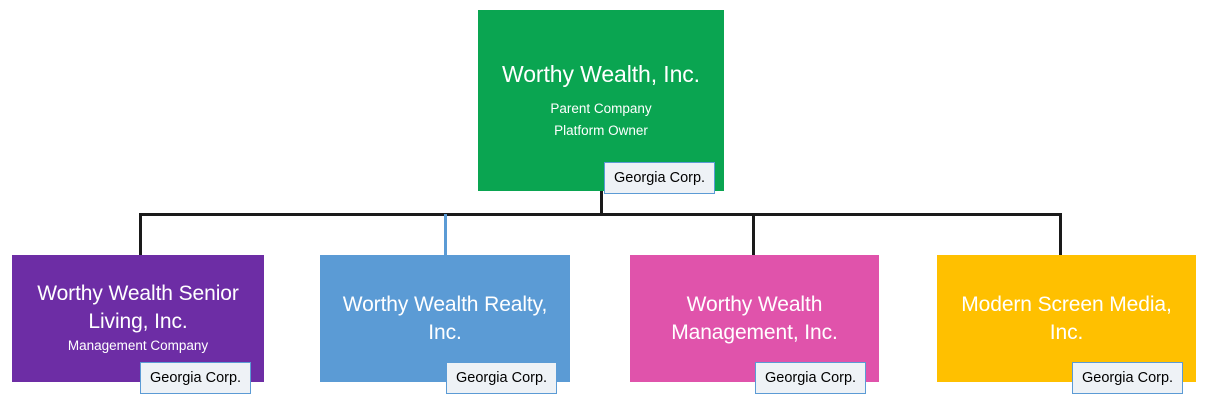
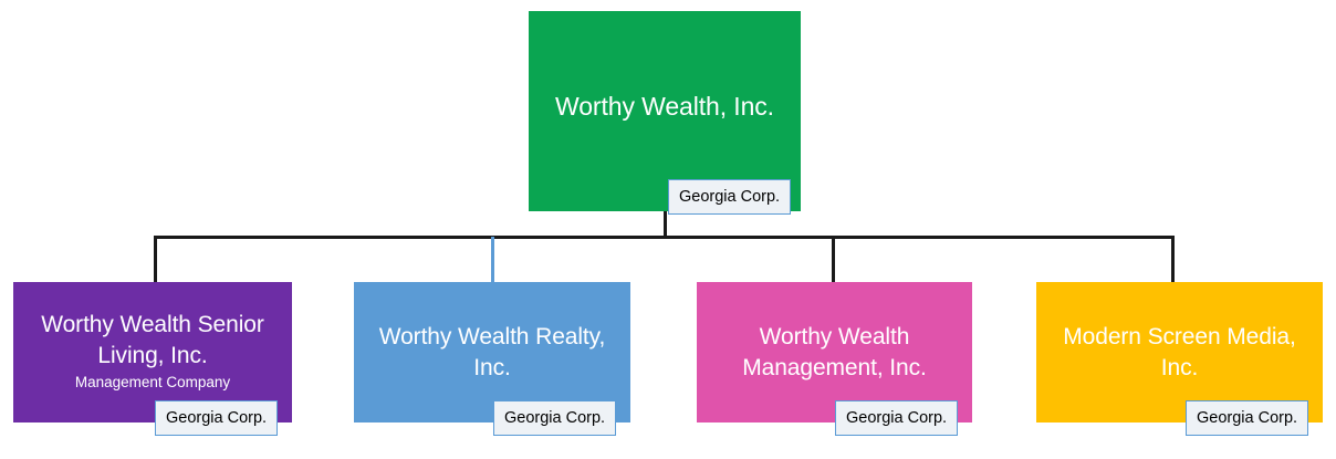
  Worthy Wealth, Inc.
- Parent Company
- Platform Owner
  Georgia Corp.
  Worthy Wealth Senior Living, Inc.
  Management Company
  Georgia Corp.
  Worthy Wealth Realty, Inc.
  Georgia Corp.
  Worthy Wealth Management, Inc.
  Georgia Corp.
  Modern Screen Media, Inc.
  Georgia Corp.
